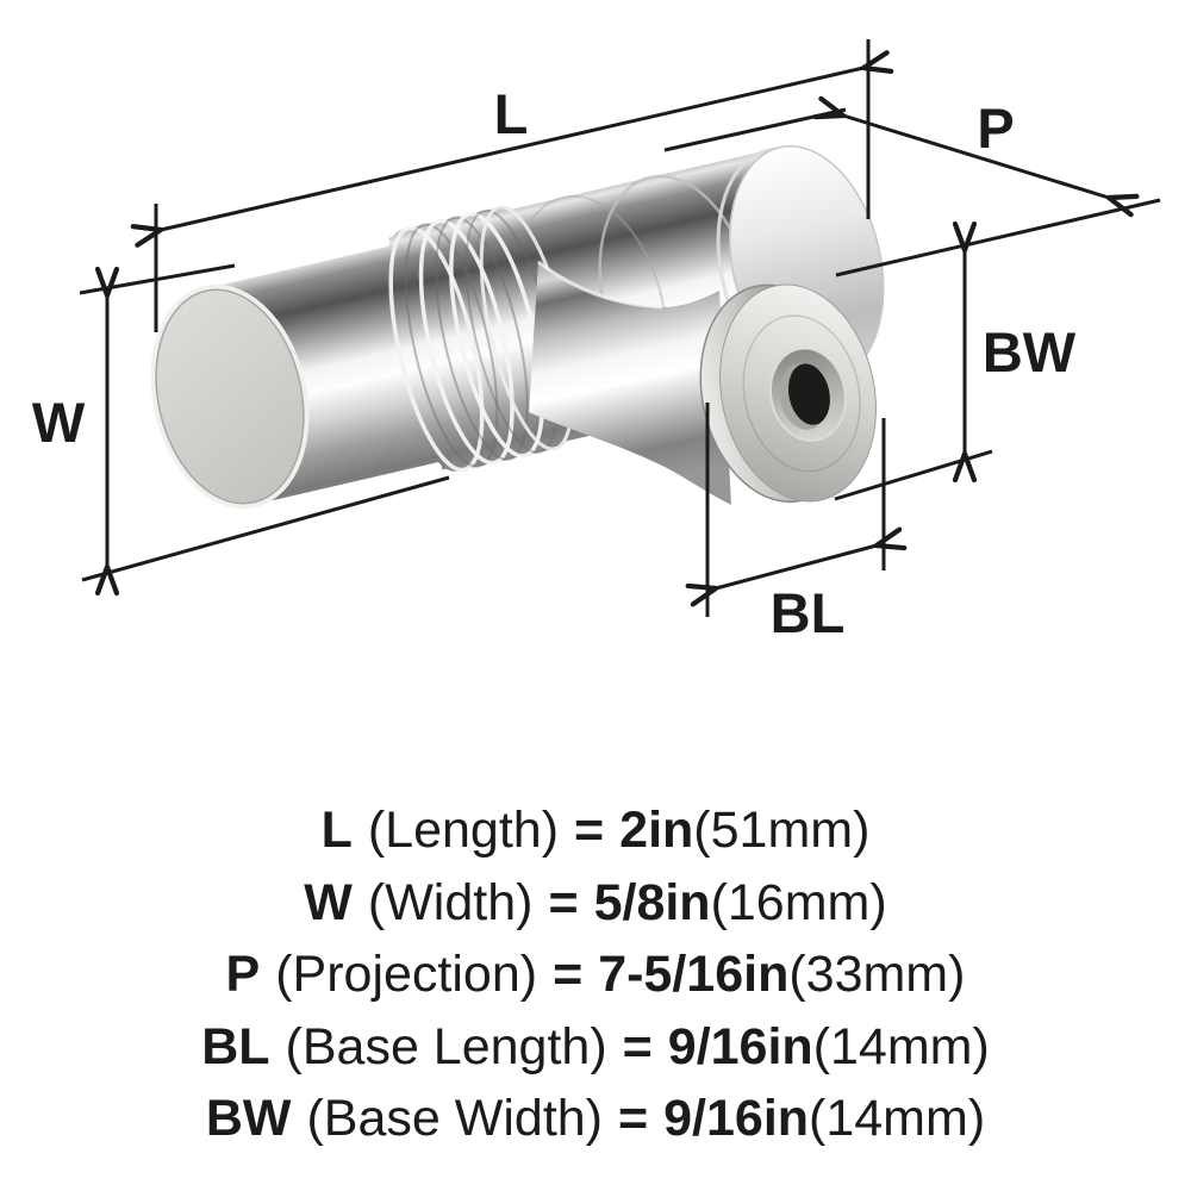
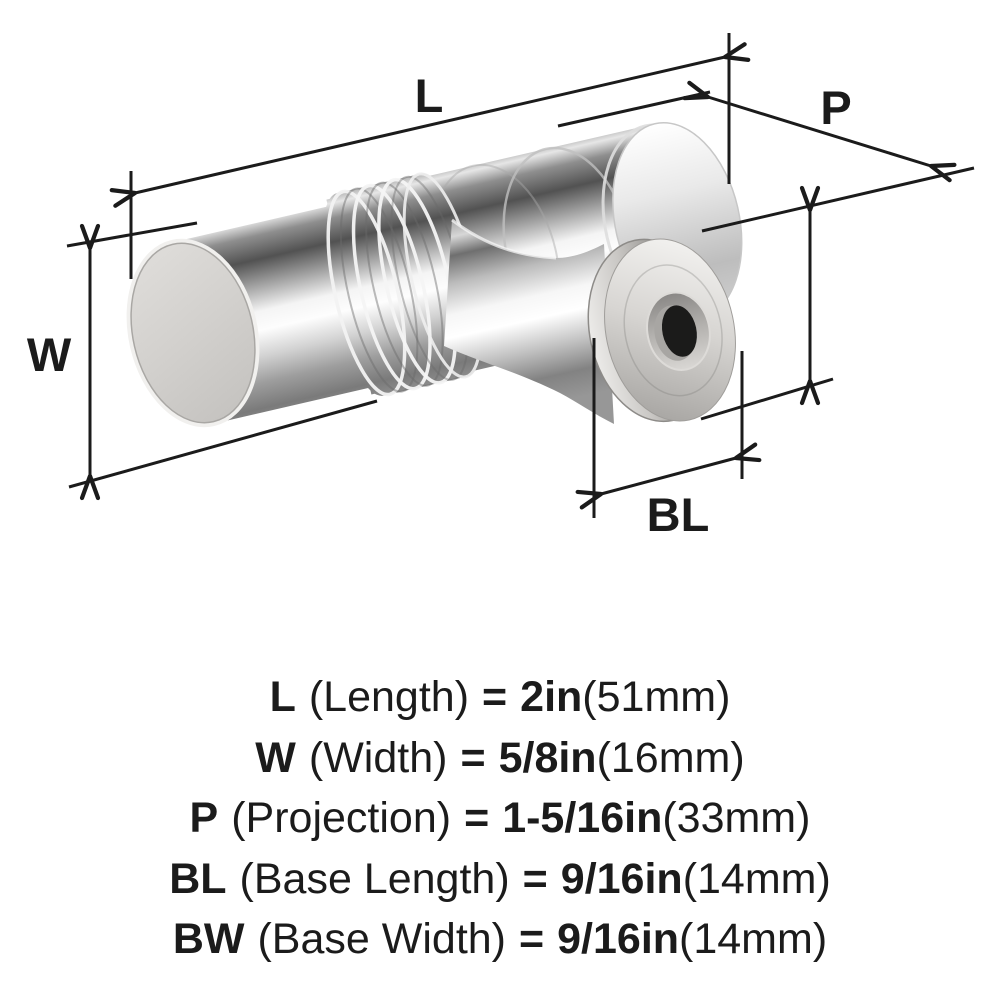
  L
  P
  W
- BW
  BL
  L (Length) = 2in(51mm)
  W (Width) = 5/8in(16mm)
- P (Projection) = 7-5/16in(33mm)
+ P (Projection) = 1-5/16in(33mm)
  BL (Base Length) = 9/16in(14mm)
  BW (Base Width) = 9/16in(14mm)
